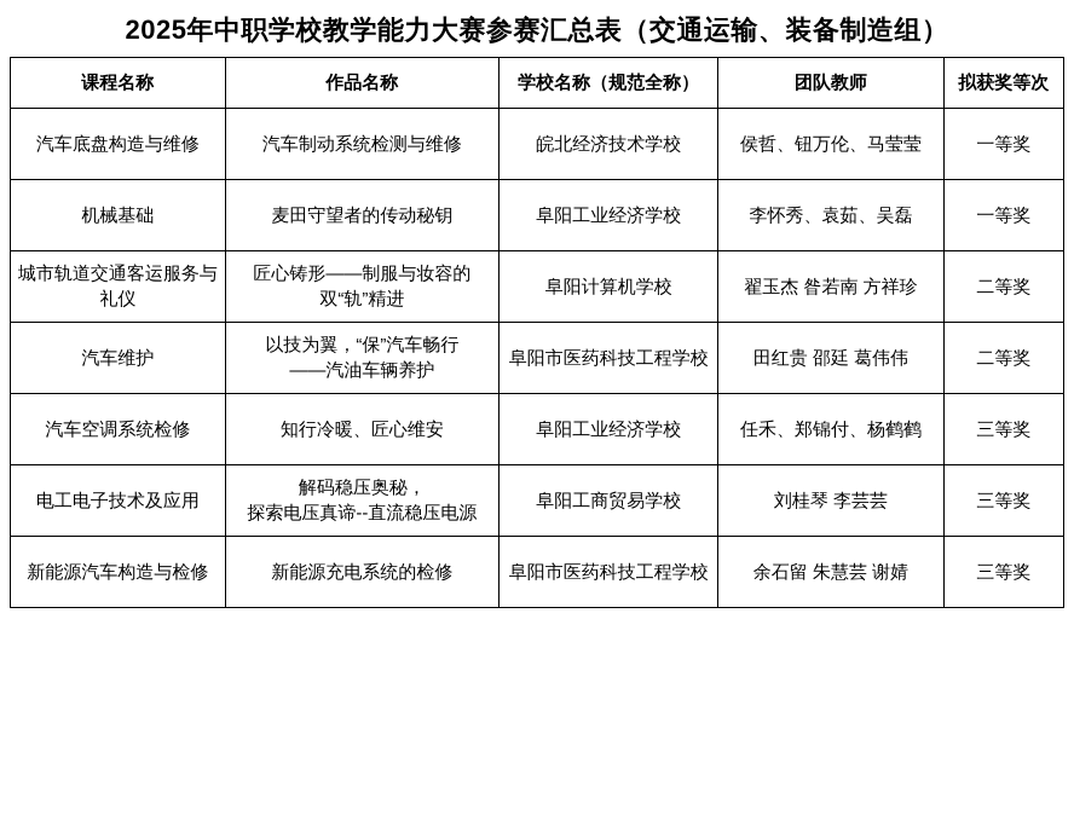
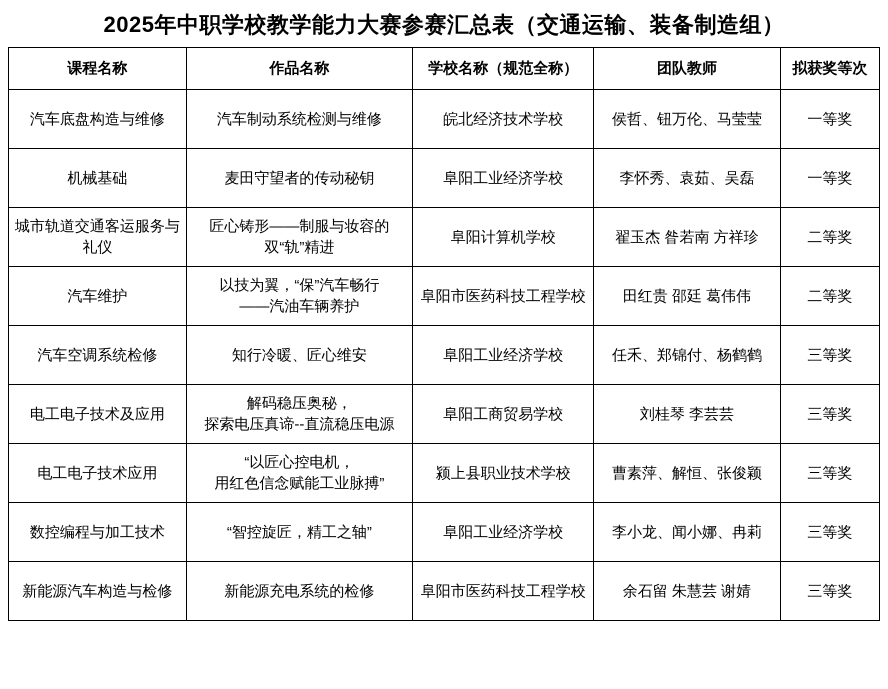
  2025年中职学校教学能力大赛参赛汇总表（交通运输、装备制造组）
  课程名称	作品名称	学校名称（规范全称）	团队教师	拟获奖等次
  汽车底盘构造与维修	汽车制动系统检测与维修	皖北经济技术学校	侯哲、钮万伦、马莹莹	一等奖
  机械基础	麦田守望者的传动秘钥	阜阳工业经济学校	李怀秀、袁茹、吴磊	一等奖
  城市轨道交通客运服务与 礼仪	匠心铸形——制服与妆容的 双“轨”精进	阜阳计算机学校	翟玉杰 昝若南 方祥珍	二等奖
  汽车维护	以技为翼，“保”汽车畅行 ——汽油车辆养护	阜阳市医药科技工程学校	田红贵 邵廷 葛伟伟	二等奖
  汽车空调系统检修	知行冷暖、匠心维安	阜阳工业经济学校	任禾、郑锦付、杨鹤鹤	三等奖
  电工电子技术及应用	解码稳压奥秘， 探索电压真谛--直流稳压电源	阜阳工商贸易学校	刘桂琴 李芸芸	三等奖
+ 电工电子技术应用	“以匠心控电机， 用红色信念赋能工业脉搏”	颍上县职业技术学校	曹素萍、解恒、张俊颖	三等奖
+ 数控编程与加工技术	“智控旋匠，精工之轴”	阜阳工业经济学校	李小龙、闻小娜、冉莉	三等奖
  新能源汽车构造与检修	新能源充电系统的检修	阜阳市医药科技工程学校	余石留 朱慧芸 谢婧	三等奖
